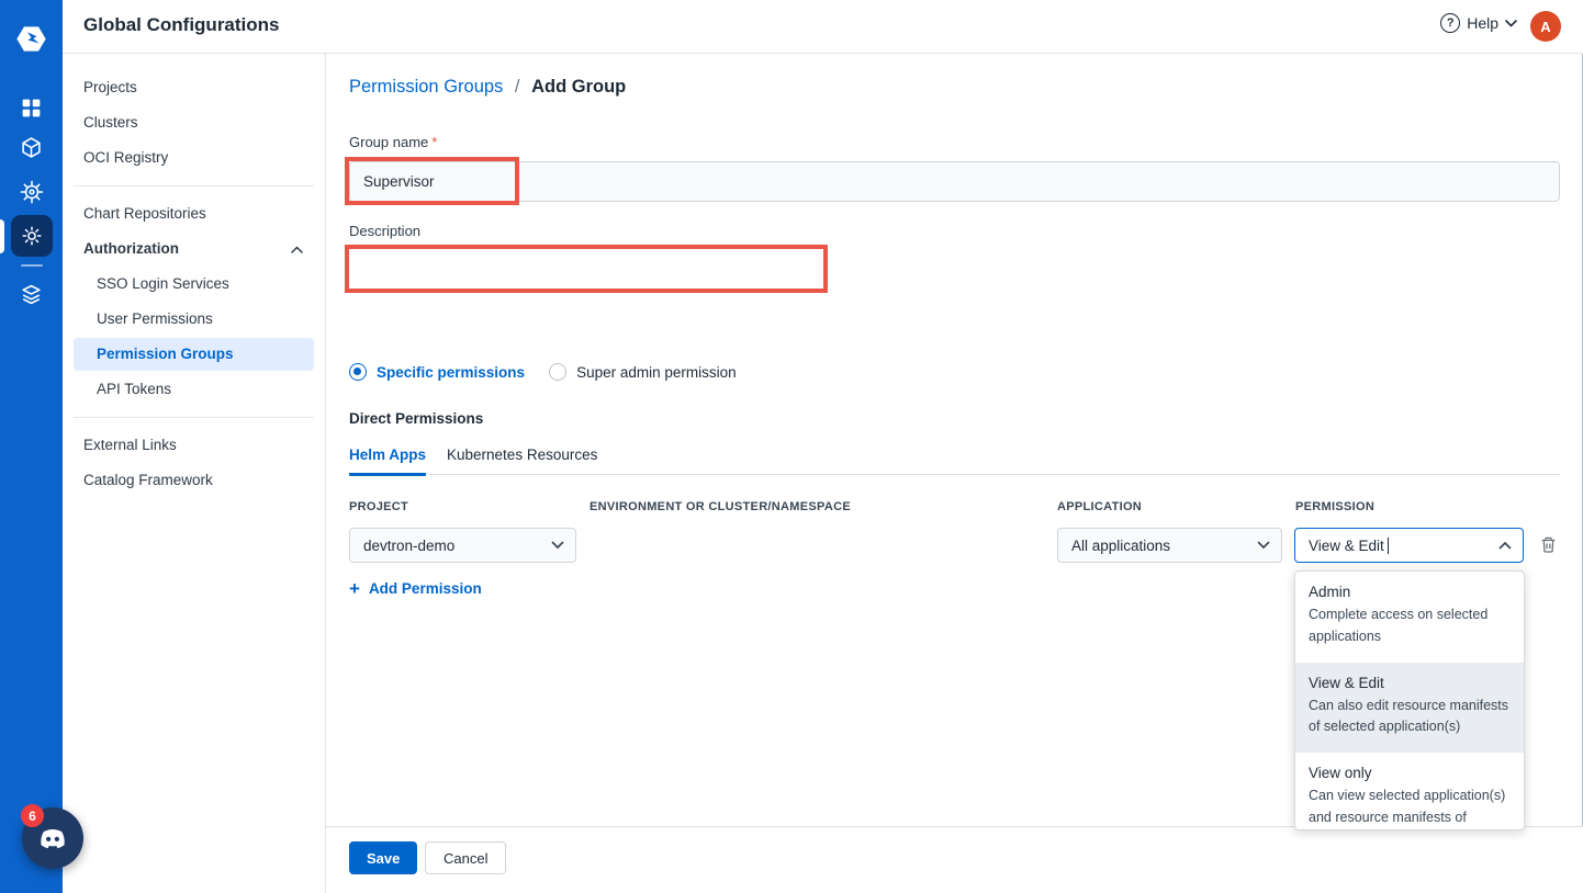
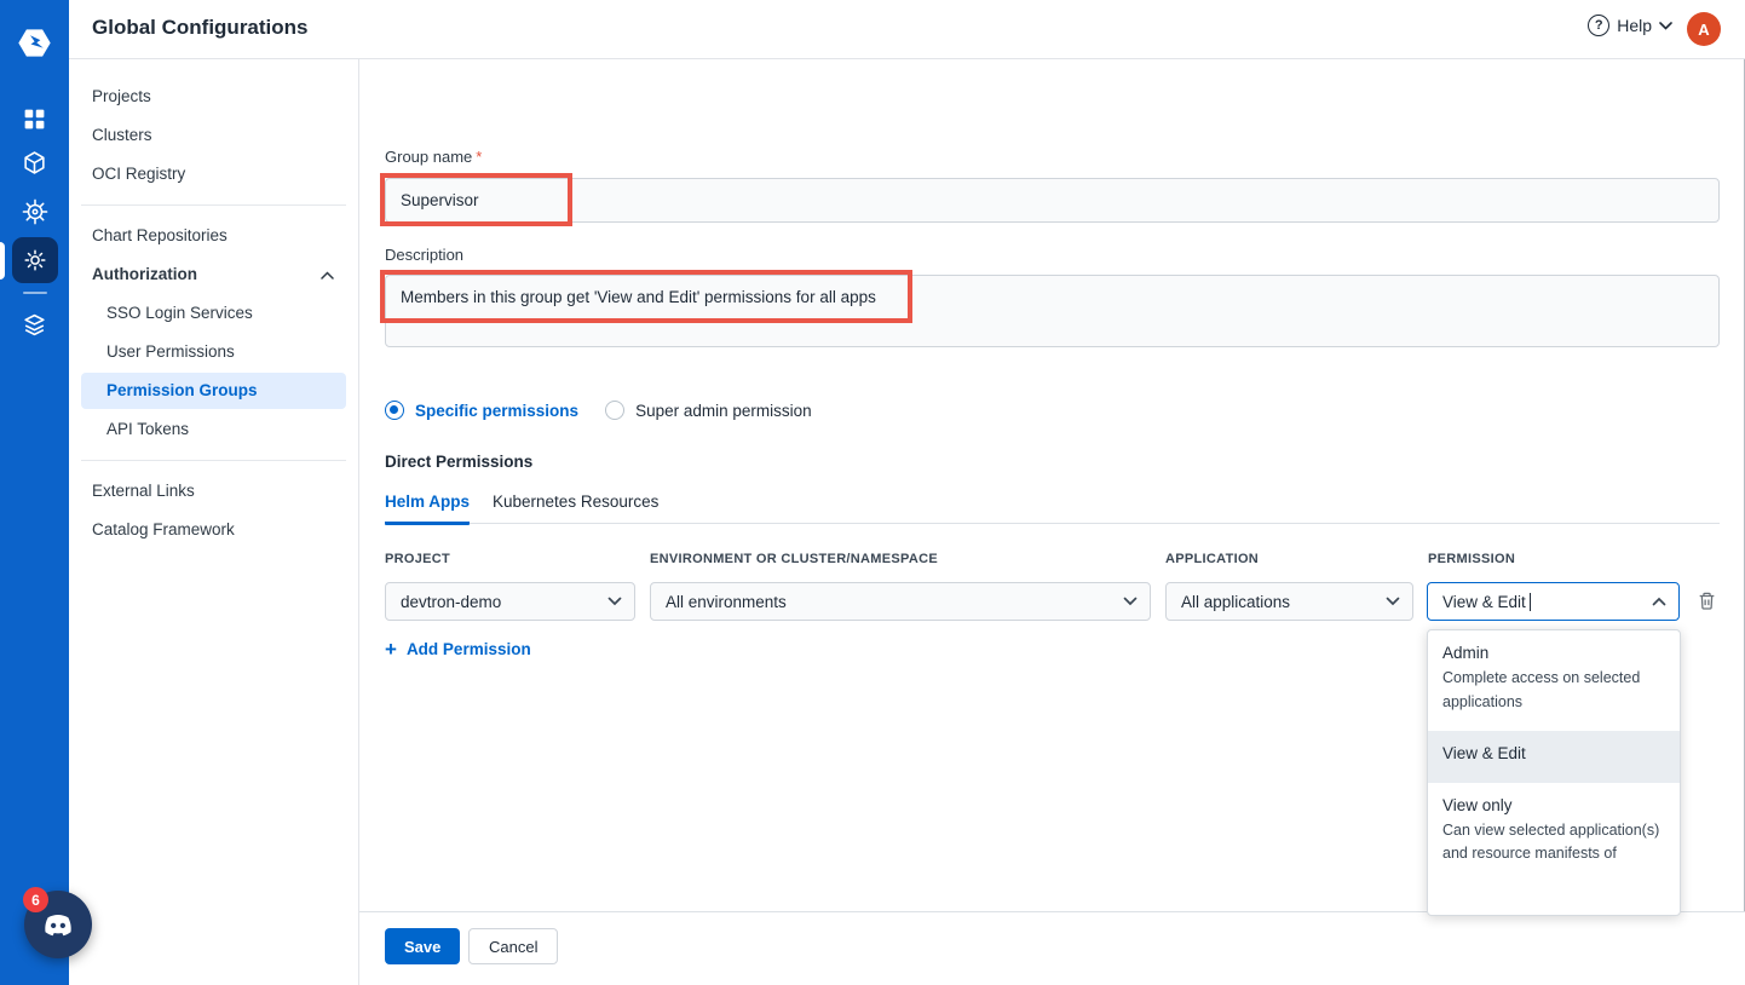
  6
  Global Configurations
  ?
  Help
  A
  Projects
  Clusters
  OCI Registry
  Chart Repositories
  Authorization
  SSO Login Services
  User Permissions
  Permission Groups
  API Tokens
  External Links
  Catalog Framework
- Permission Groups / Add Group
  Group name *
  Supervisor
  Description
+ Members in this group get 'View and Edit' permissions for all apps
  Specific permissions
  Super admin permission
  Direct Permissions
  Helm Apps
  Kubernetes Resources
  PROJECT
  ENVIRONMENT OR CLUSTER/NAMESPACE
  APPLICATION
  PERMISSION
  devtron-demo
+ All environments
  All applications
  View & Edit
  +
  Add Permission
  Admin
  Complete access on selected applications
  View & Edit
- Can also edit resource manifests of selected application(s)
  View only
  Can view selected application(s) and resource manifests of
  Save
  Cancel
